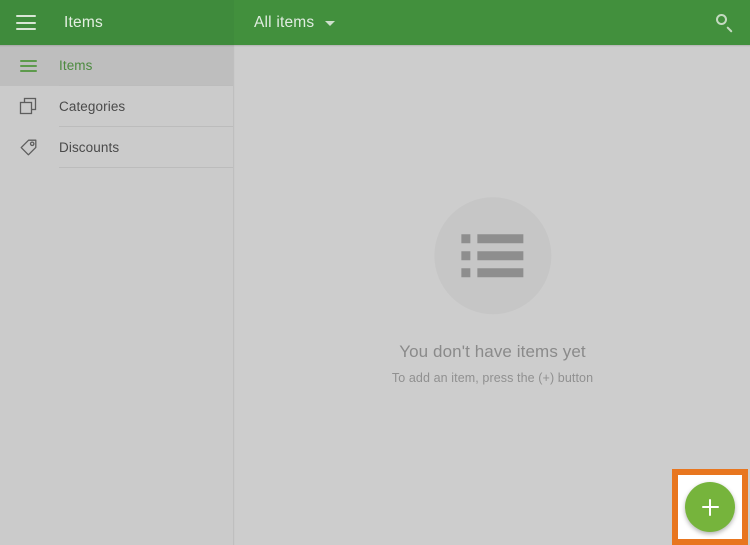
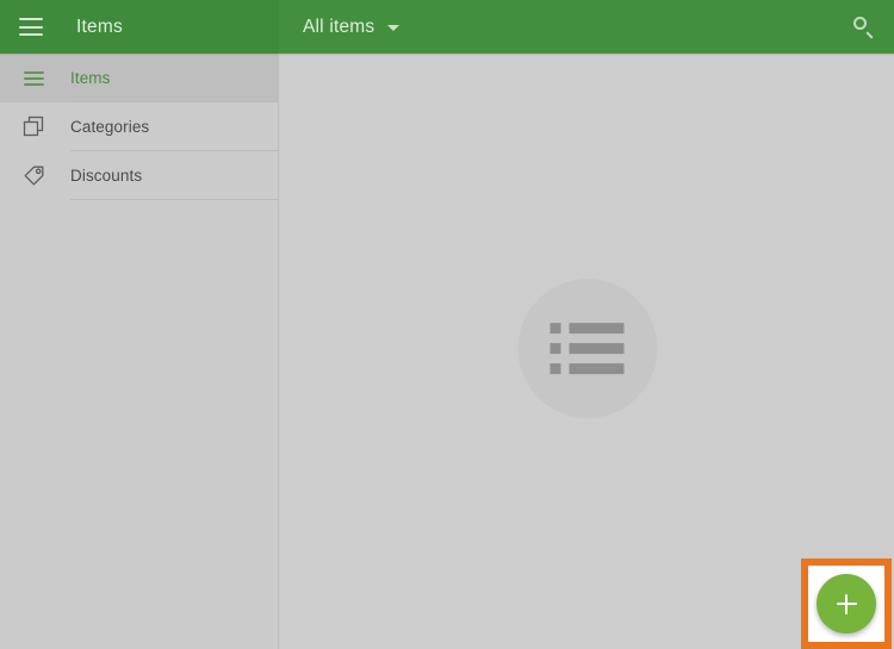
  Items
  All items
  Items
  Categories
  Discounts
- You don't have items yet
- To add an item, press the (+) button
